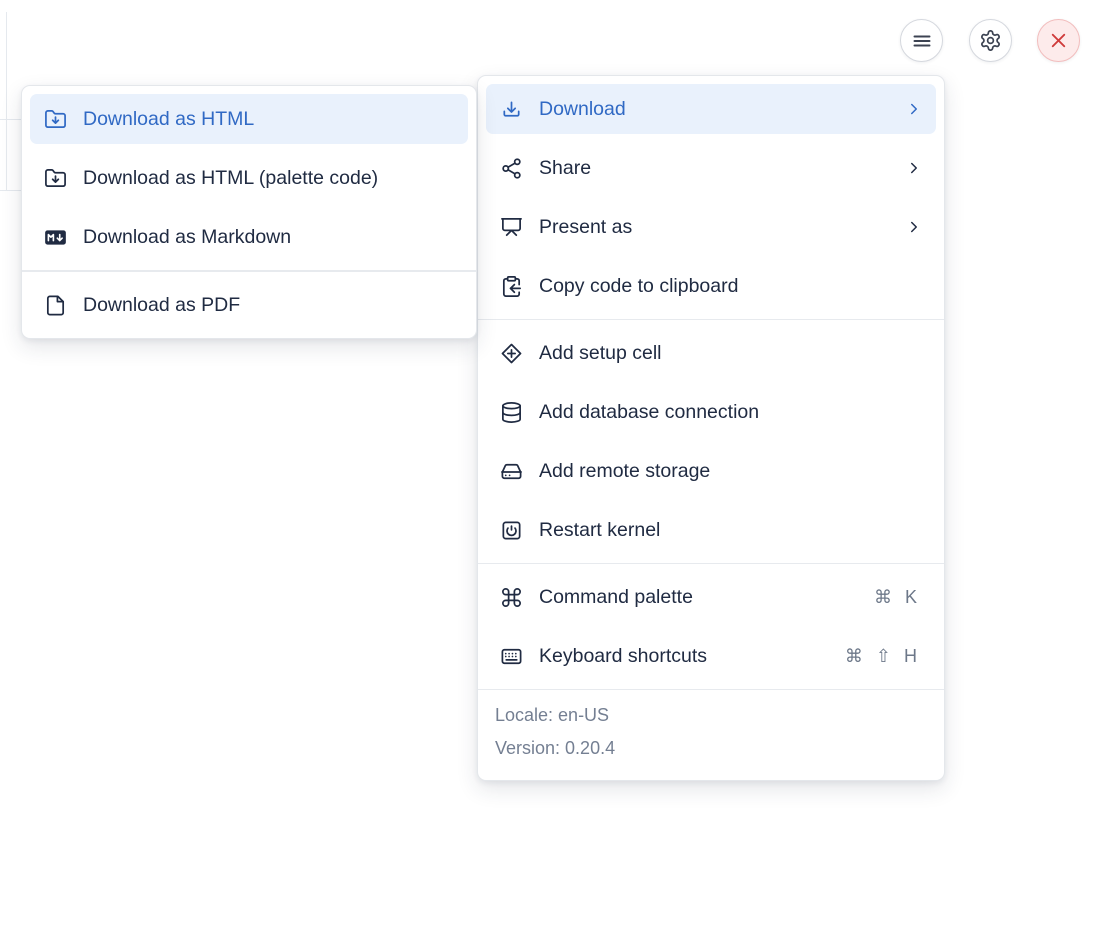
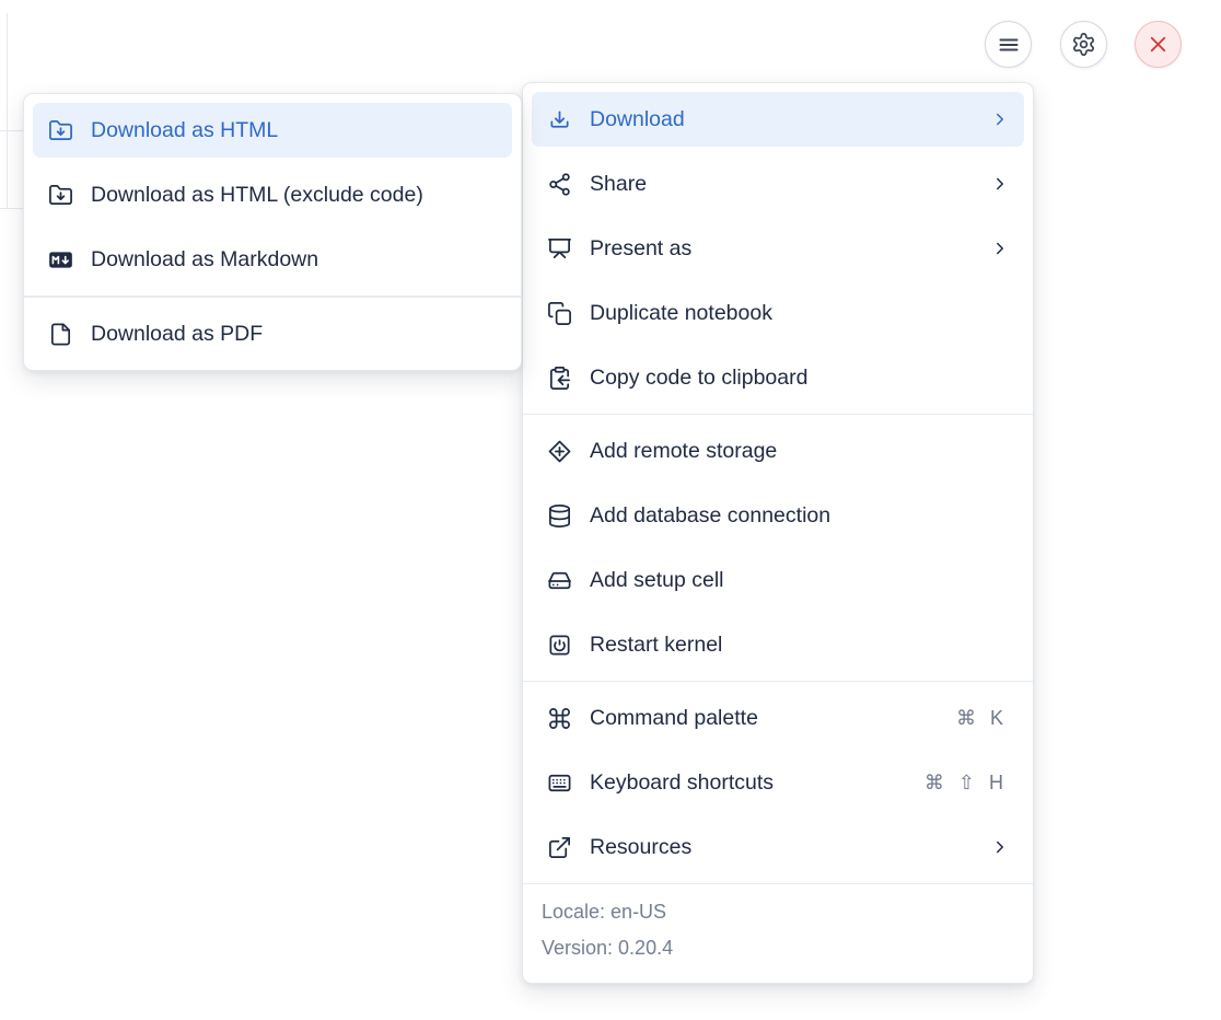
  Download as HTML
- Download as HTML (palette code)
+ Download as HTML (exclude code)
  Download as Markdown
  Download as PDF
  Download
  Share
  Present as
+ Duplicate notebook
  Copy code to clipboard
- Add setup cell
+ Add remote storage
  Add database connection
- Add remote storage
+ Add setup cell
  Restart kernel
  Command palette
  ⌘ K
  Keyboard shortcuts
  ⌘ ⇧ H
+ Resources
  Locale: en-US
  Version: 0.20.4
